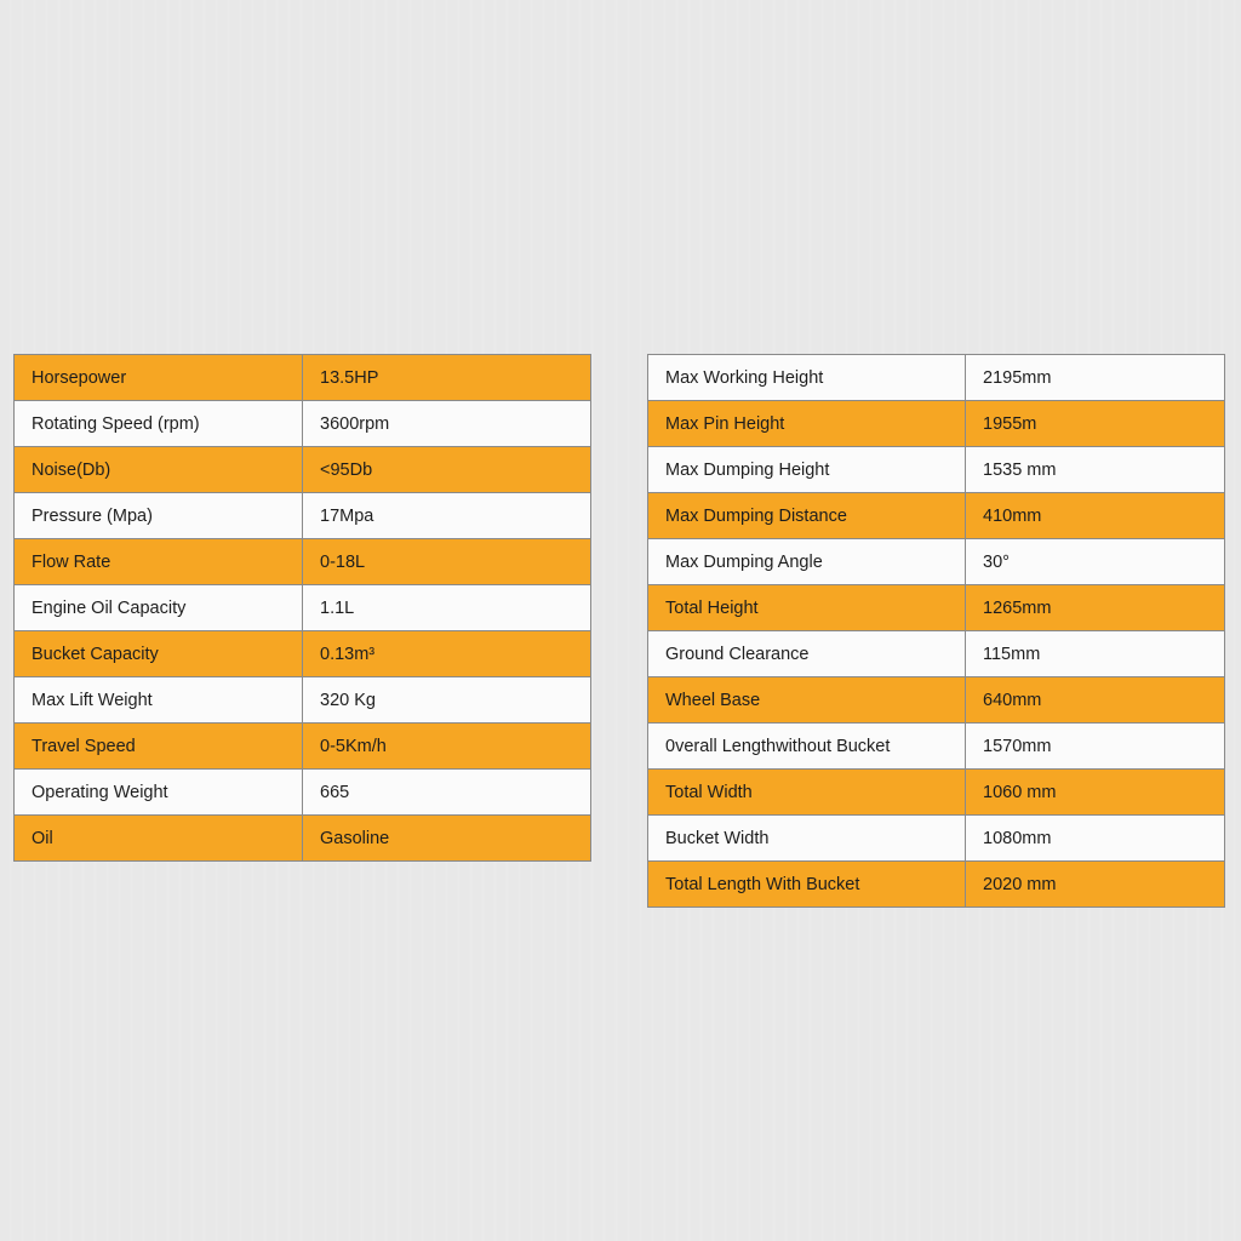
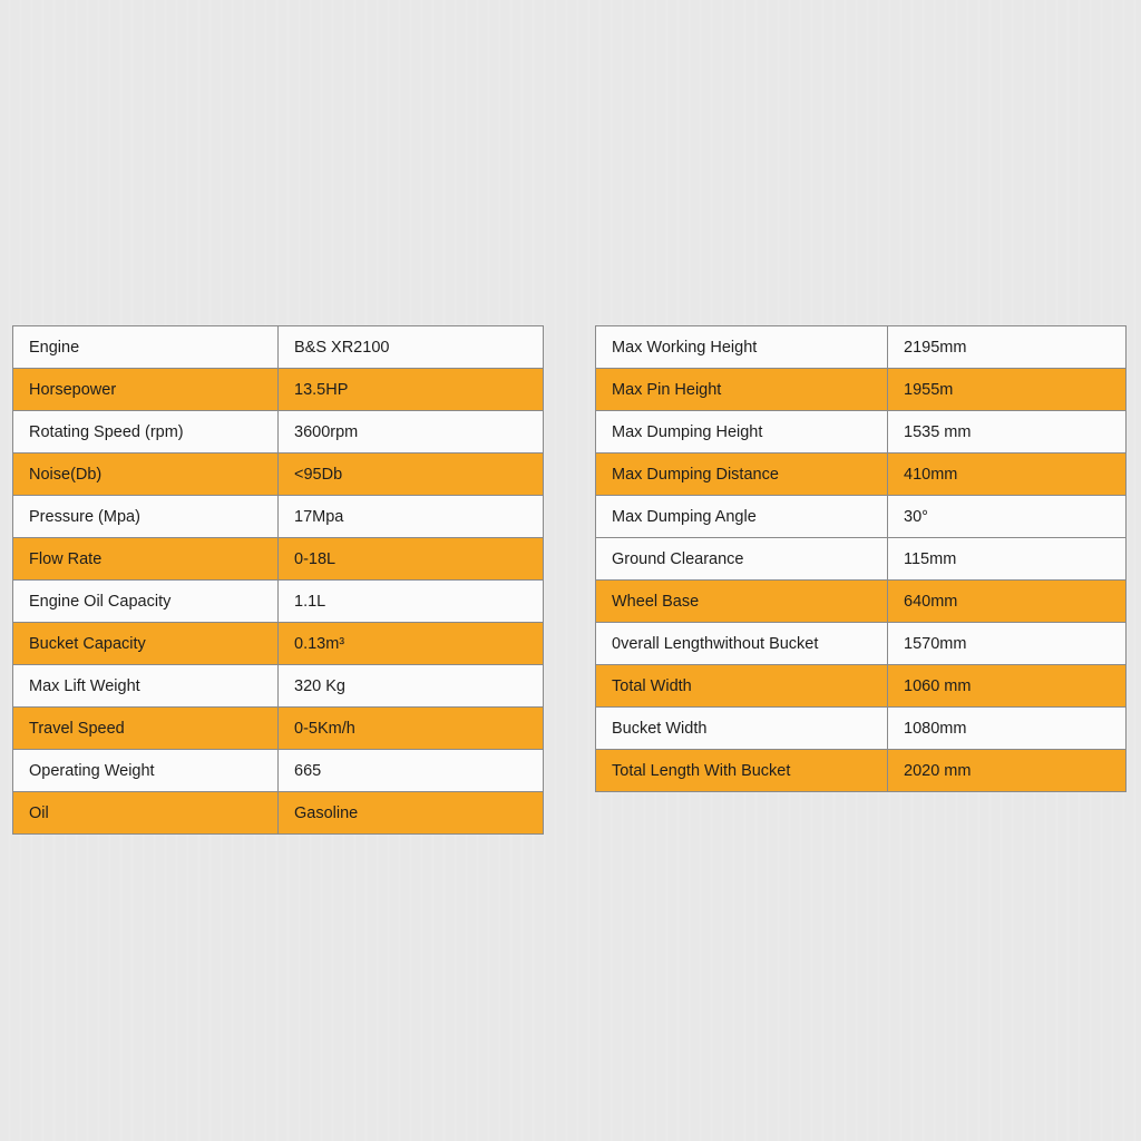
+ Engine	B&S XR2100
  Horsepower	13.5HP
  Rotating Speed (rpm)	3600rpm
  Noise(Db)	<95Db
  Pressure (Mpa)	17Mpa
  Flow Rate	0-18L
  Engine Oil Capacity	1.1L
  Bucket Capacity	0.13m³
  Max Lift Weight	320 Kg
  Travel Speed	0-5Km/h
  Operating Weight	665
  Oil	Gasoline
  Max Working Height	2195mm
  Max Pin Height	1955m
  Max Dumping Height	1535 mm
  Max Dumping Distance	410mm
  Max Dumping Angle	30°
- Total Height	1265mm
  Ground Clearance	115mm
  Wheel Base	640mm
  0verall Lengthwithout Bucket	1570mm
  Total Width	1060 mm
  Bucket Width	1080mm
  Total Length With Bucket	2020 mm
